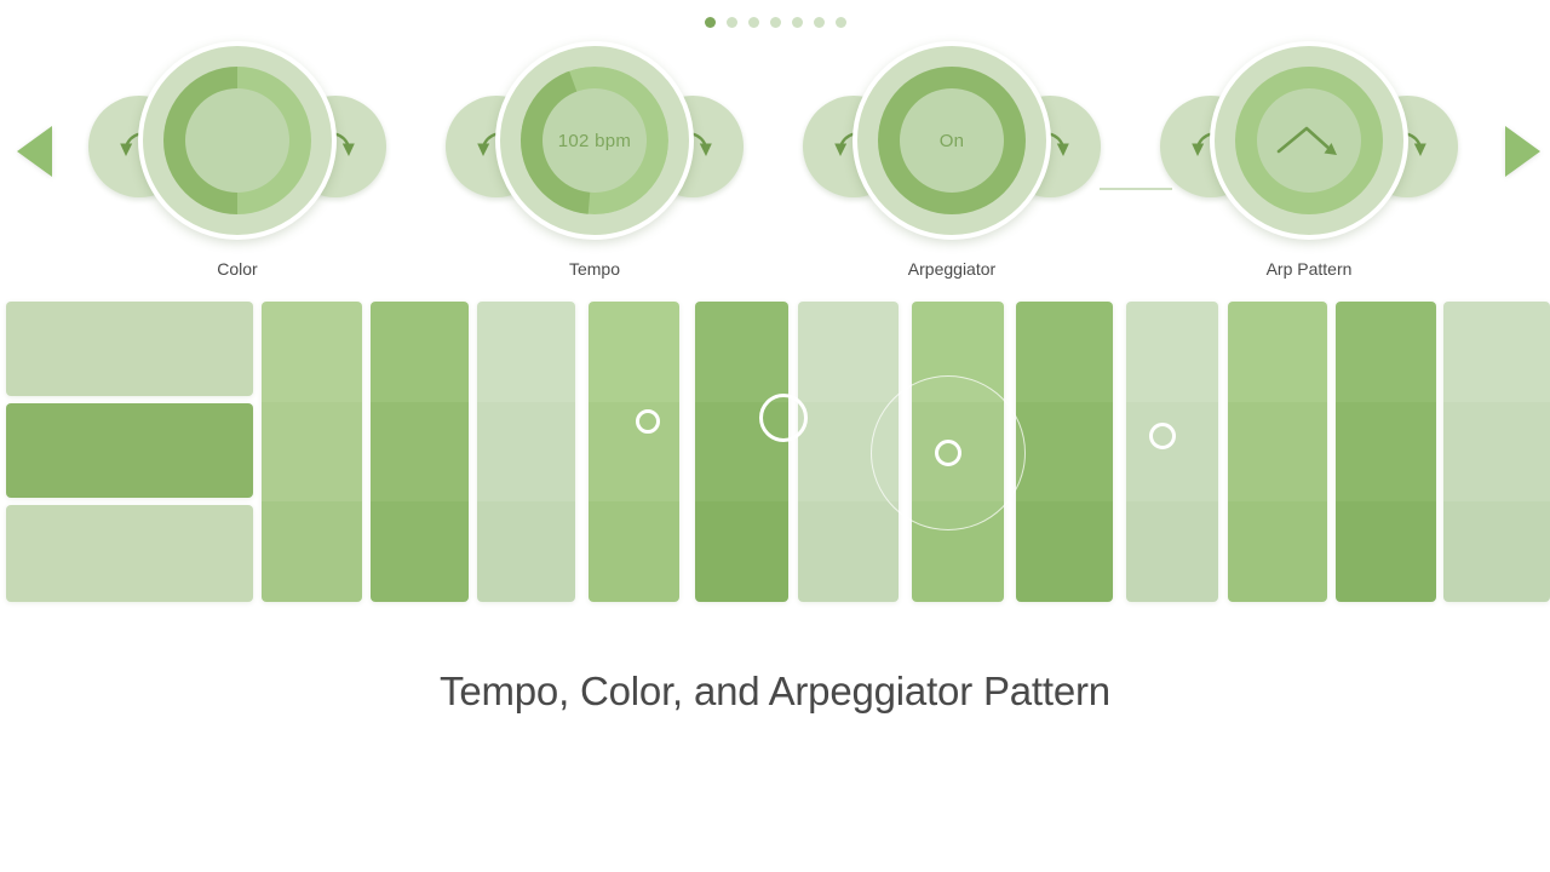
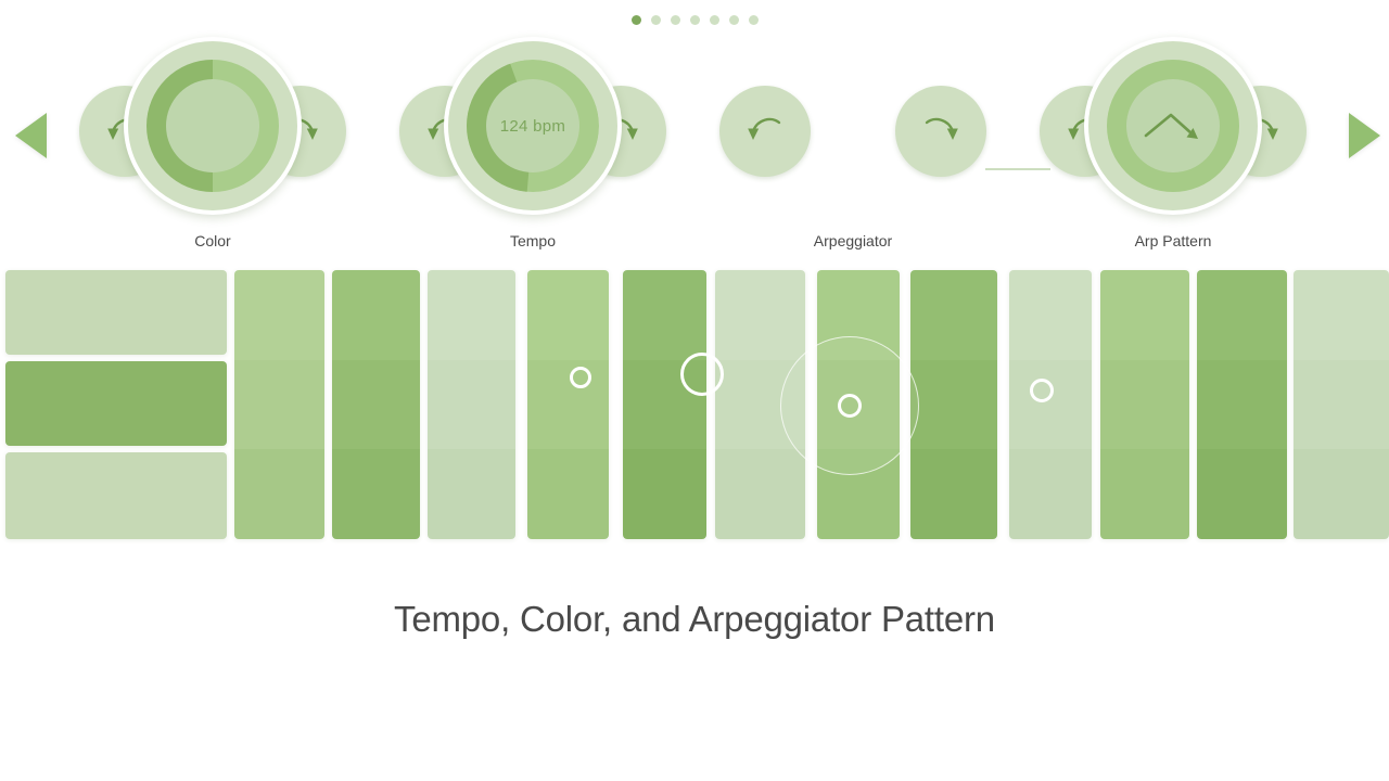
  Color
- 102 bpm
+ 124 bpm
  Tempo
- On
  Arpeggiator
  Arp Pattern
  Tempo, Color, and Arpeggiator Pattern
